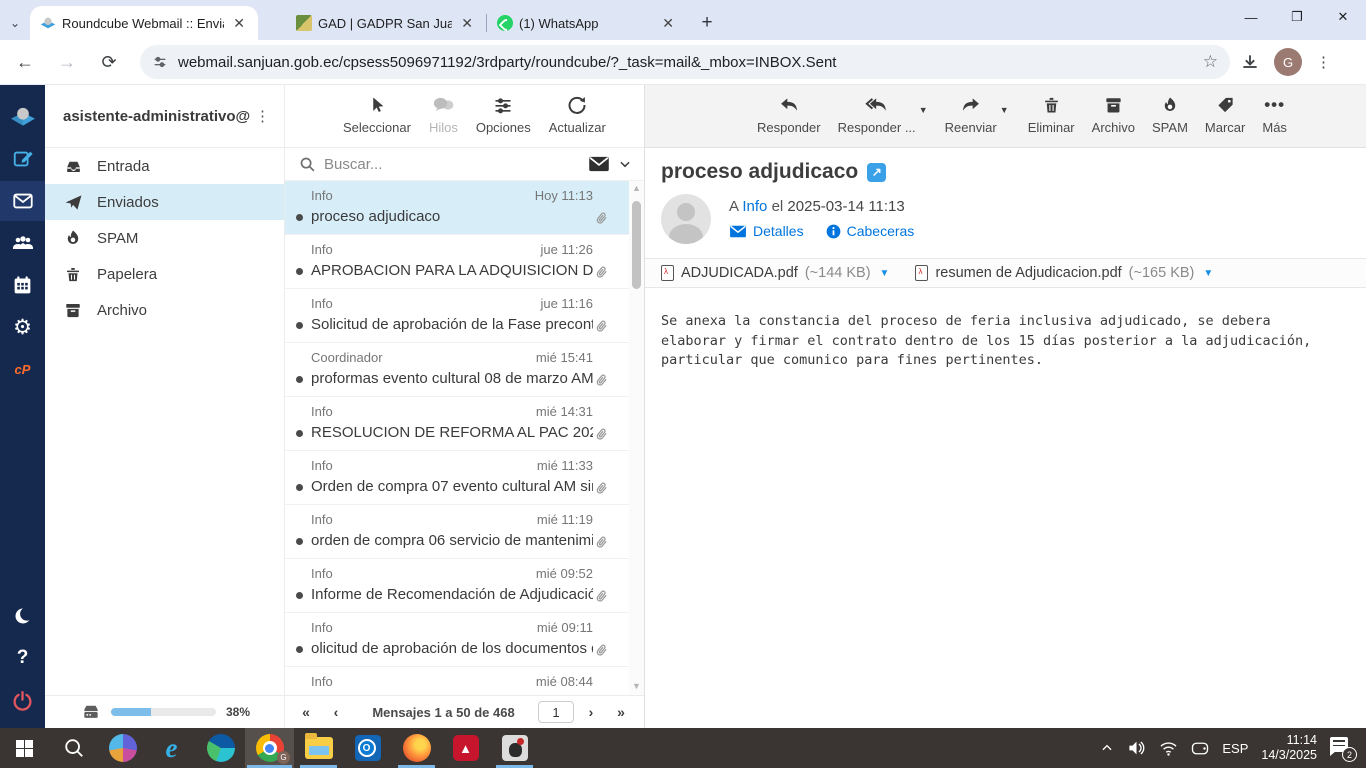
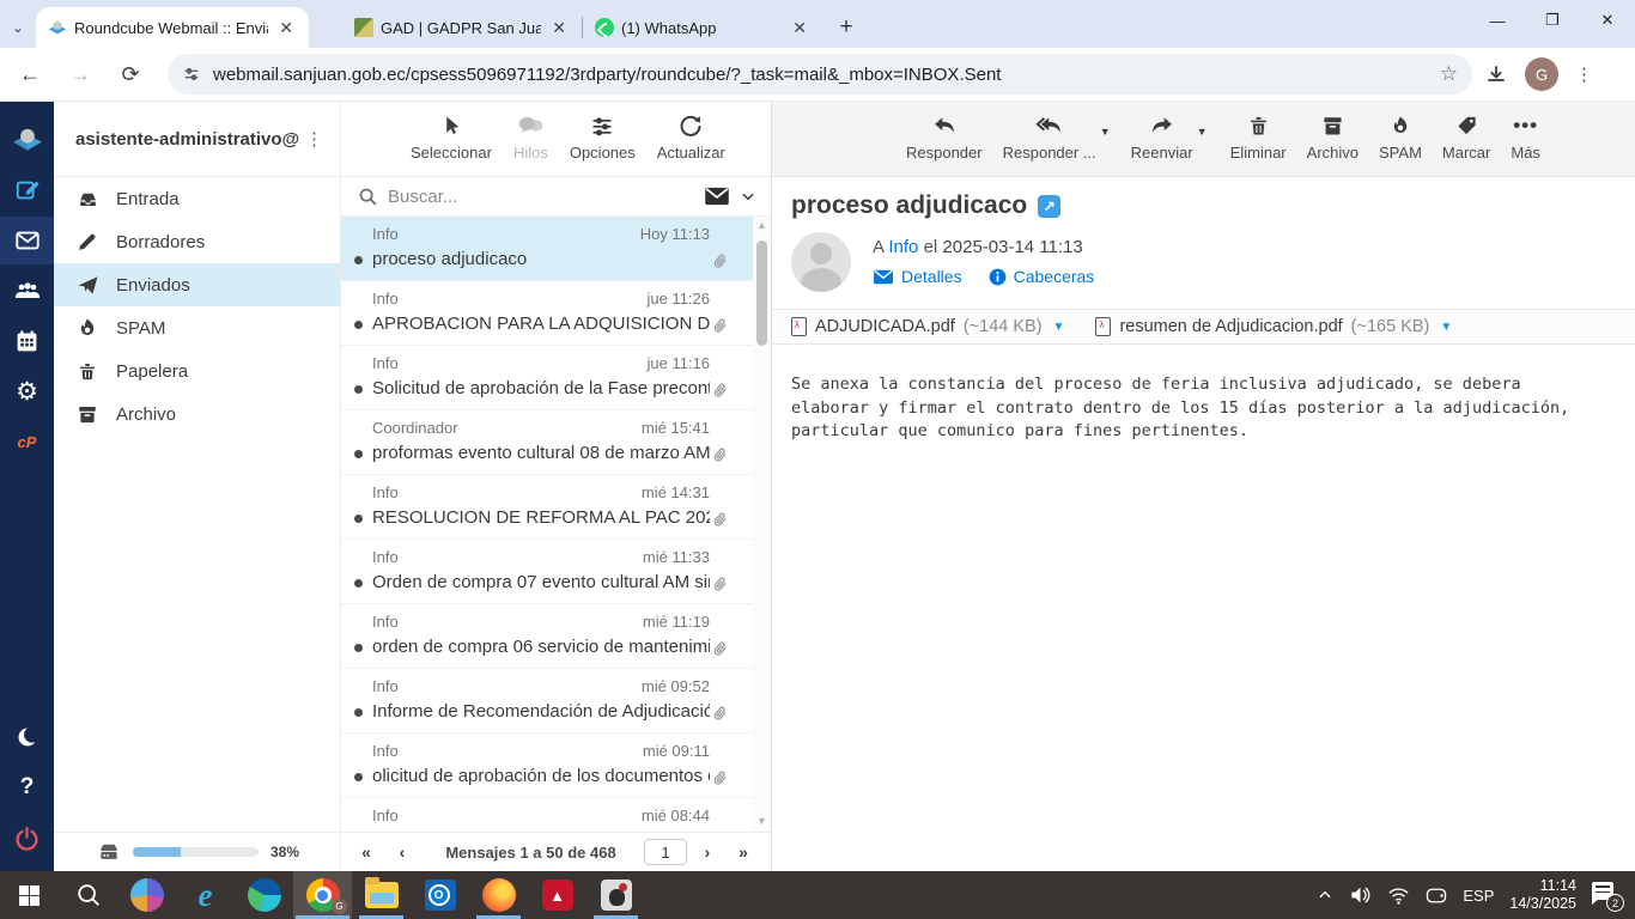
  ⌄
  Roundcube Webmail :: Envi
  ✕
  GAD | GADPR San Jua
  ✕
  (1) WhatsApp
  ✕
  +
  —
  ❐
  ✕
  ←
  →
  ⟳
  webmail.sanjuan.gob.ec/cpsess5096971192/3rdparty/roundcube/?_task=mail&_mbox=INBOX.Sent
  ☆
  G
  ⋮
  ⚙
  cP
  ?
  asistente-administrativo@
  ⋮
  Entrada
+ Borradores
  Enviados
  SPAM
  Papelera
  Archivo
  38%
  Seleccionar
  Hilos
  Opciones
  Actualizar
  Buscar...
  Info
  Hoy 11:13
  proceso adjudicaco
  Info
  jue 11:26
  APROBACION PARA LA ADQUISICION D
  Info
  jue 11:16
  Solicitud de aprobación de la Fase precon
  Coordinador
  mié 15:41
  proformas evento cultural 08 de marzo AM
  Info
  mié 14:31
  RESOLUCION DE REFORMA AL PAC 20
  Info
  mié 11:33
  Orden de compra 07 evento cultural AM si
  Info
  mié 11:19
  orden de compra 06 servicio de mantenimi
  Info
  mié 09:52
  Informe de Recomendación de Adjudicació
  Info
  mié 09:11
  olicitud de aprobación de los documentos
  Info
  mié 08:44
  ▲
  ▼
  «
  ‹
  Mensajes 1 a 50 de 468
  1
  ›
  »
  Responder
  Responder ...
  ▼
  Reenviar
  ▼
  Eliminar
  Archivo
  SPAM
  Marcar
  •••
  Más
  proceso adjudicaco
  ↗
  A Info el 2025-03-14 11:13
  Detalles
  Cabeceras
  ADJUDICADA.pdf
  (~144 KB)
  ▼
  resumen de Adjudicacion.pdf
  (~165 KB)
  ▼
  Se anexa la constancia del proceso de feria inclusiva adjudicado, se debera elaborar y firmar el contrato dentro de los 15 días posterior a la adjudicación, particular que comunico para fines pertinentes.
  e
  G
  ▲
  ESP
  11:14
  14/3/2025
  2
